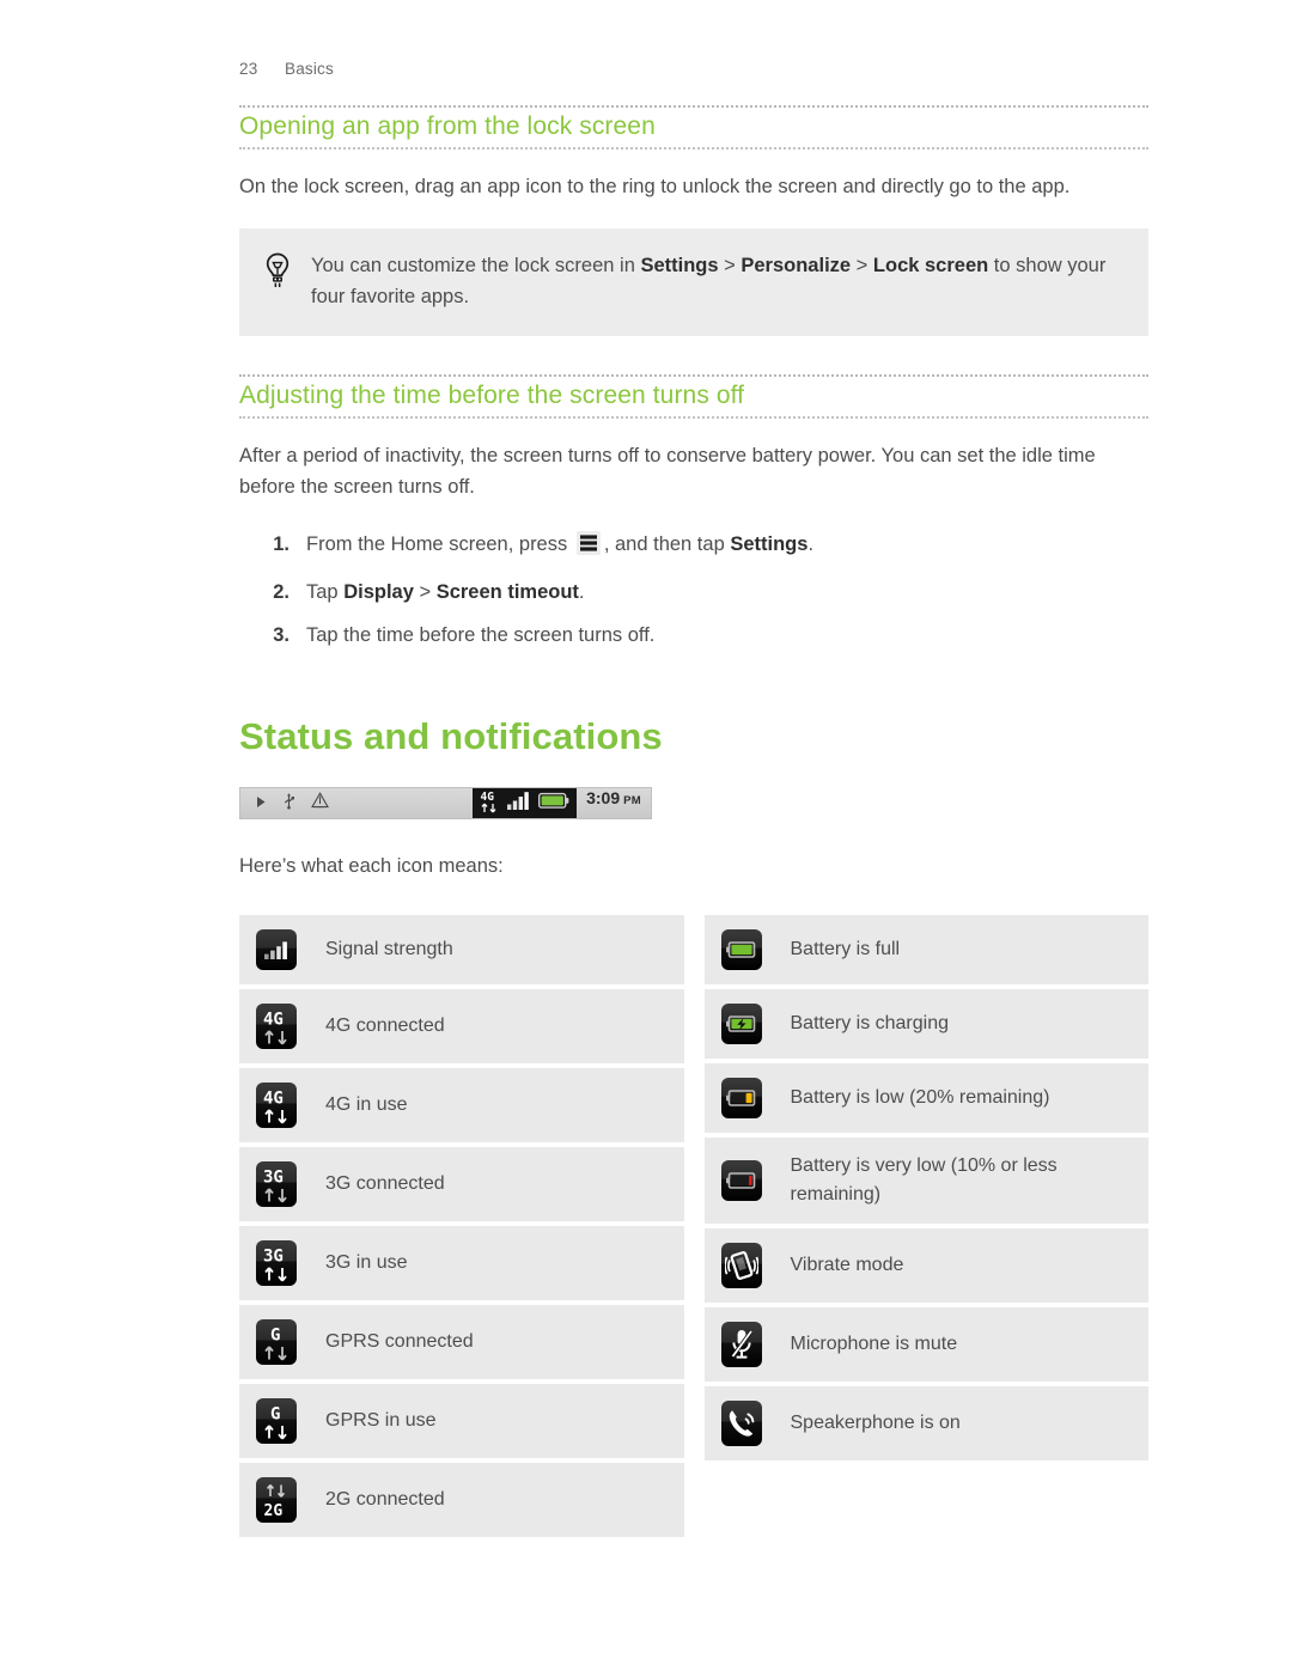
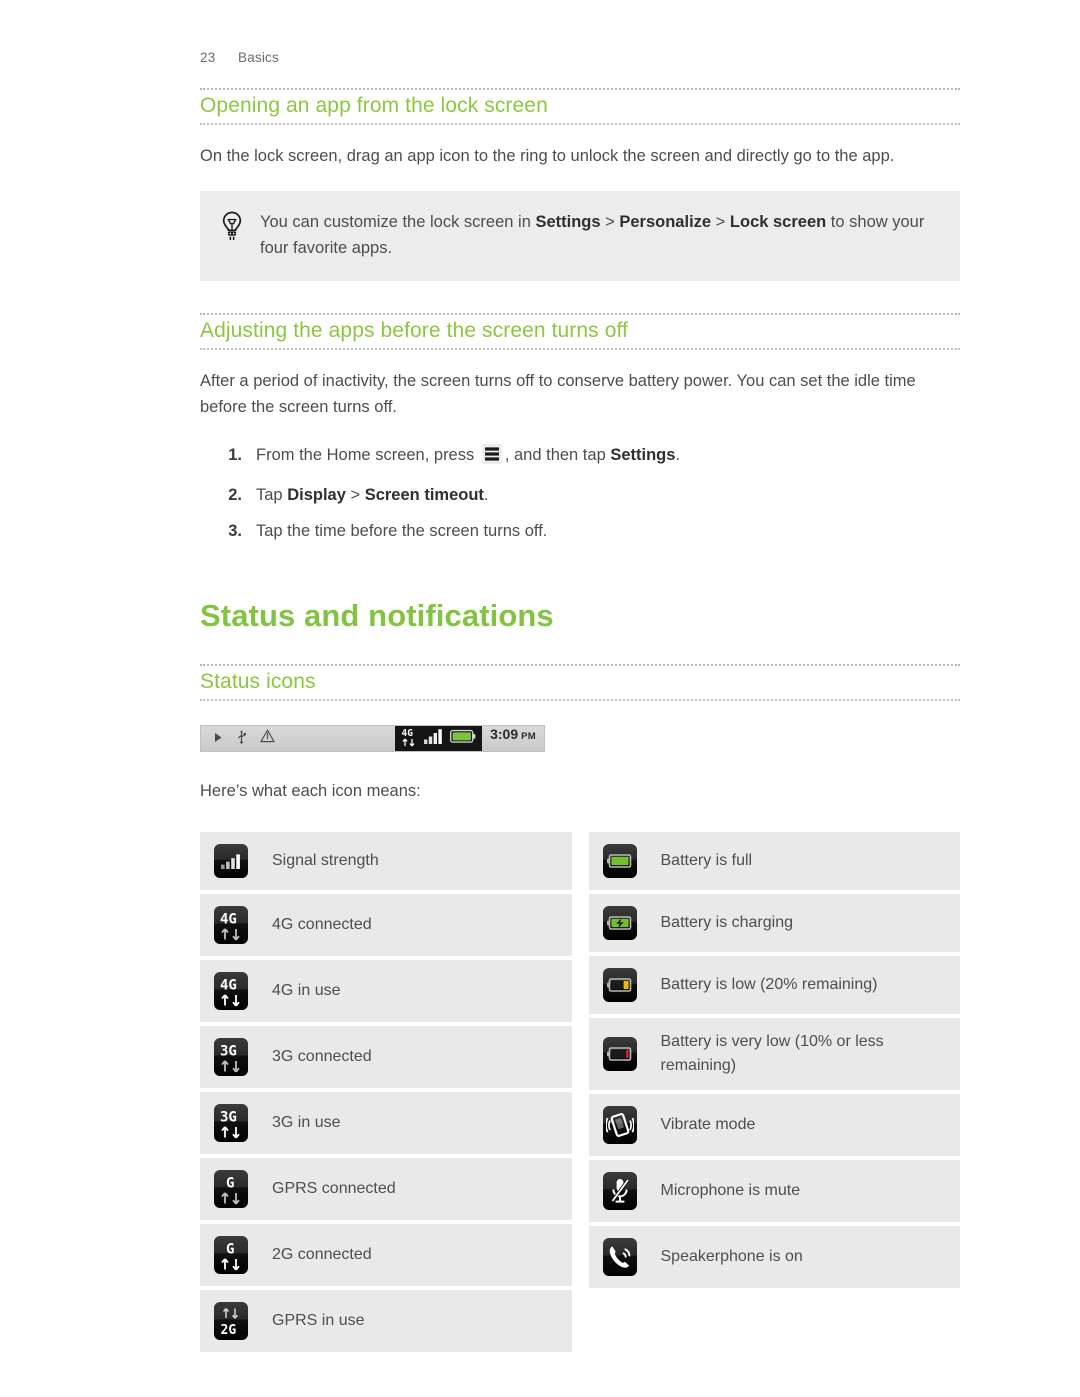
  23 Basics
  Opening an app from the lock screen
  On the lock screen, drag an app icon to the ring to unlock the screen and directly go to the app.
  You can customize the lock screen in Settings > Personalize > Lock screen to show your four favorite apps.
- Adjusting the time before the screen turns off
+ Adjusting the apps before the screen turns off
  After a period of inactivity, the screen turns off to conserve battery power. You can set the idle time before the screen turns off.
  1.
  From the Home screen, press , and then tap Settings.
  2.
  Tap Display > Screen timeout.
  3.
  Tap the time before the screen turns off.
  Status and notifications
+ Status icons
  4G
  3:09
  PM
  Here’s what each icon means:
  Signal strength
  4G
  4G connected
  4G
  4G in use
  3G
  3G connected
  3G
  3G in use
  G
  GPRS connected
  G
- GPRS in use
+ 2G connected
  2G
- 2G connected
+ GPRS in use
  Battery is full
  Battery is charging
  Battery is low (20% remaining)
  Battery is very low (10% or less remaining)
  Vibrate mode
  Microphone is mute
  Speakerphone is on
